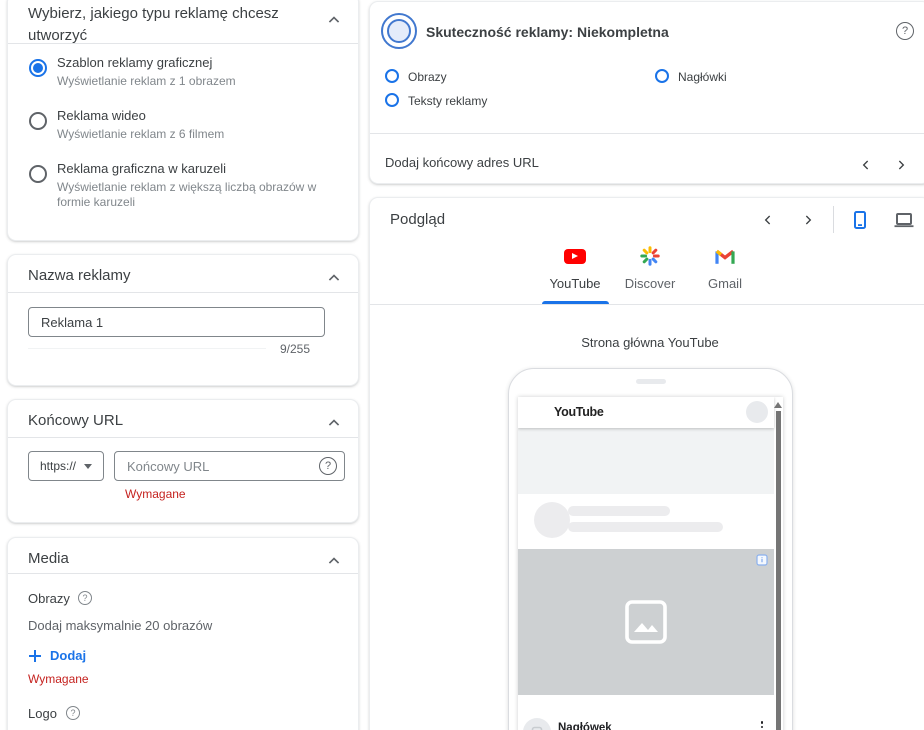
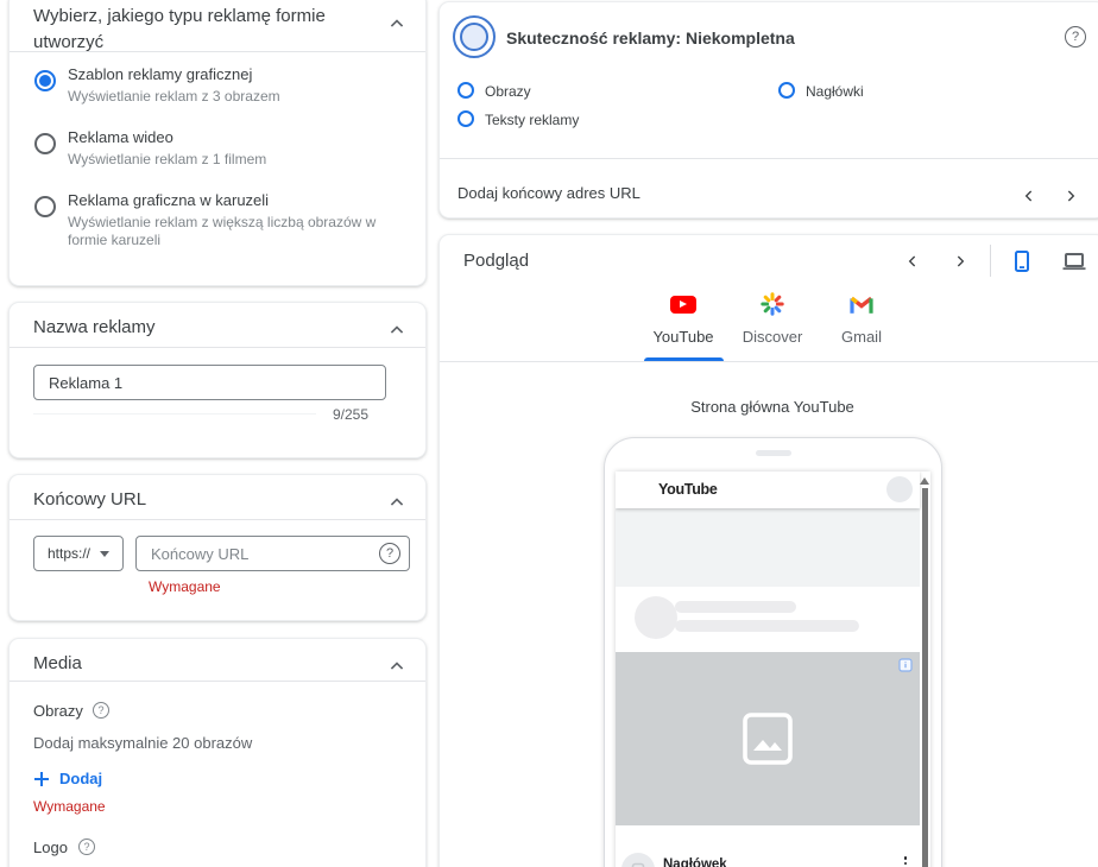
- Wybierz, jakiego typu reklamę chcesz utworzyć
+ Wybierz, jakiego typu reklamę formie utworzyć
  Szablon reklamy graficznej
- Wyświetlanie reklam z 1 obrazem
+ Wyświetlanie reklam z 3 obrazem
  Reklama wideo
- Wyświetlanie reklam z 6 filmem
+ Wyświetlanie reklam z 1 filmem
  Reklama graficzna w karuzeli
  Wyświetlanie reklam z większą liczbą obrazów w formie karuzeli
  Nazwa reklamy
  Reklama 1
  9/255
  Końcowy URL
  https://
  Końcowy URL
  Wymagane
  Media
  Obrazy
  Dodaj maksymalnie 20 obrazów
  Dodaj
  Wymagane
  Logo
  Skuteczność reklamy: Niekompletna
  Obrazy
  Nagłówki
  Teksty reklamy
  Dodaj końcowy adres URL
  Podgląd
  YouTube
  Discover
  Gmail
  Strona główna YouTube
  YouTube
  Nagłówek
